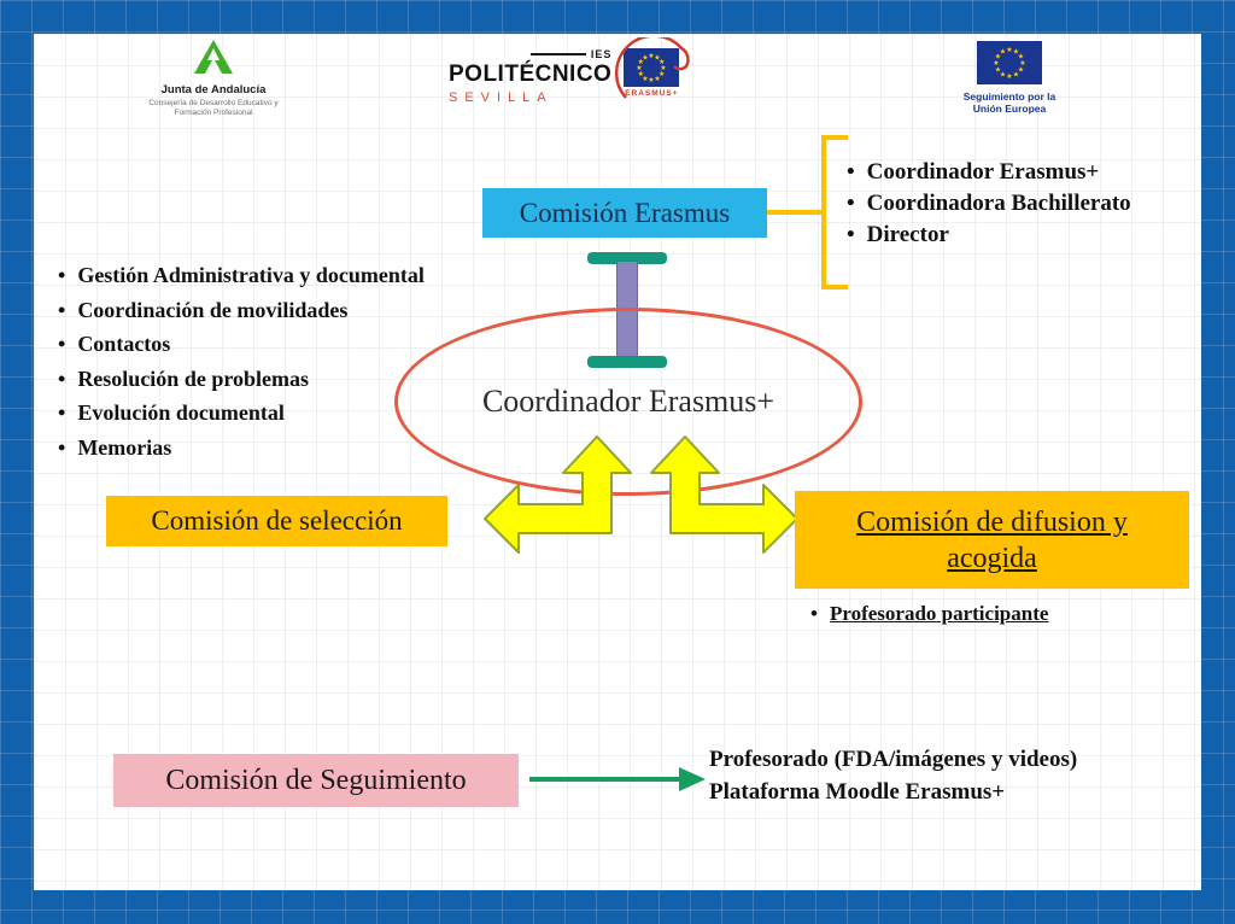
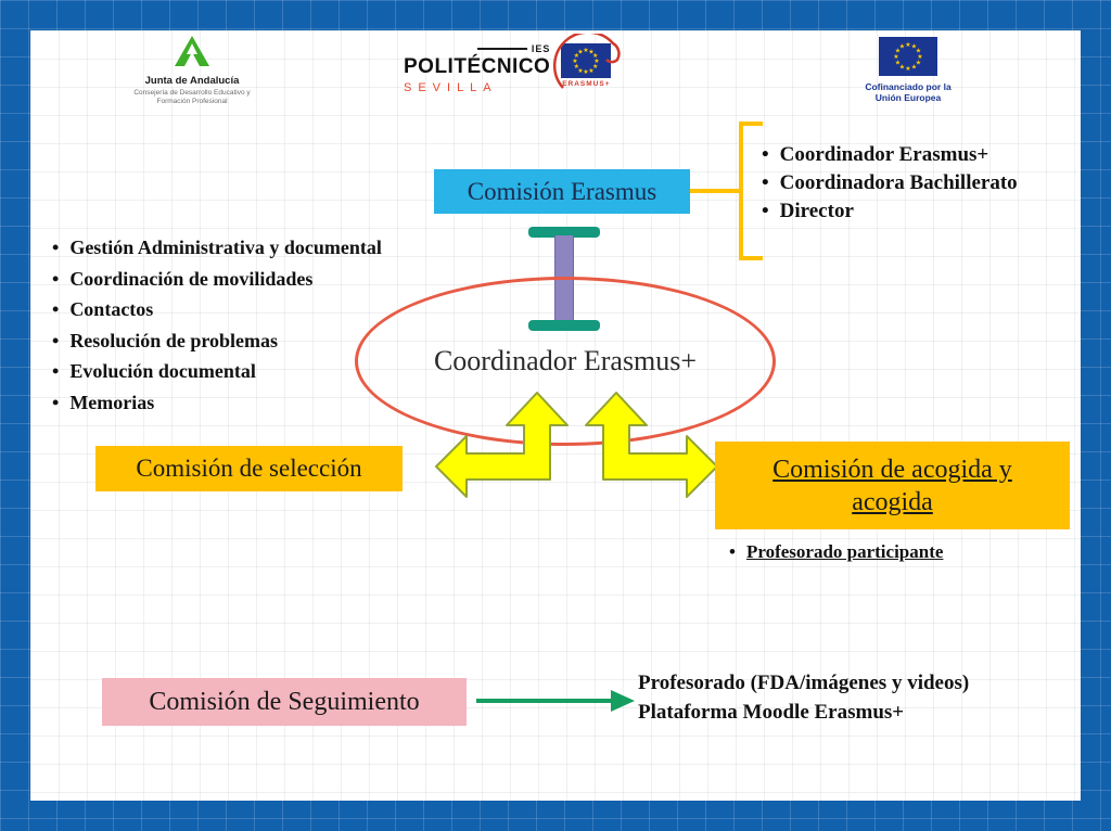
  Junta de Andalucía
  IES
  POLITÉCNICO
  SEVILLA
- Seguimiento por la Unión Europea
+ Cofinanciado por la Unión Europea
  Comisión Erasmus
  Coordinador Erasmus+
  Coordinadora Bachillerato
  Director
  Gestión Administrativa y documental
  Coordinación de movilidades
  Contactos
  Resolución de problemas
  Evolución documental
  Memorias
  Coordinador Erasmus+
  Comisión de selección
- Comisión de difusion y acogida
+ Comisión de acogida y acogida
  Profesorado participante
  Comisión de Seguimiento
  Profesorado (FDA/imágenes y videos)
  Plataforma Moodle Erasmus+
